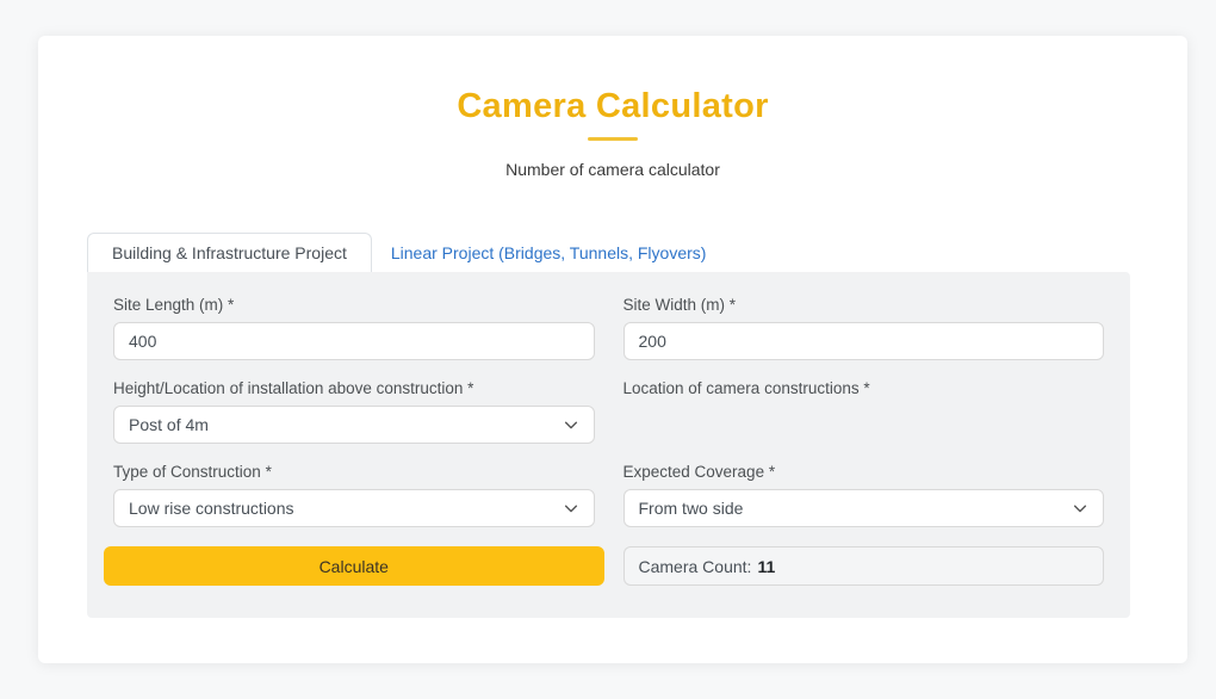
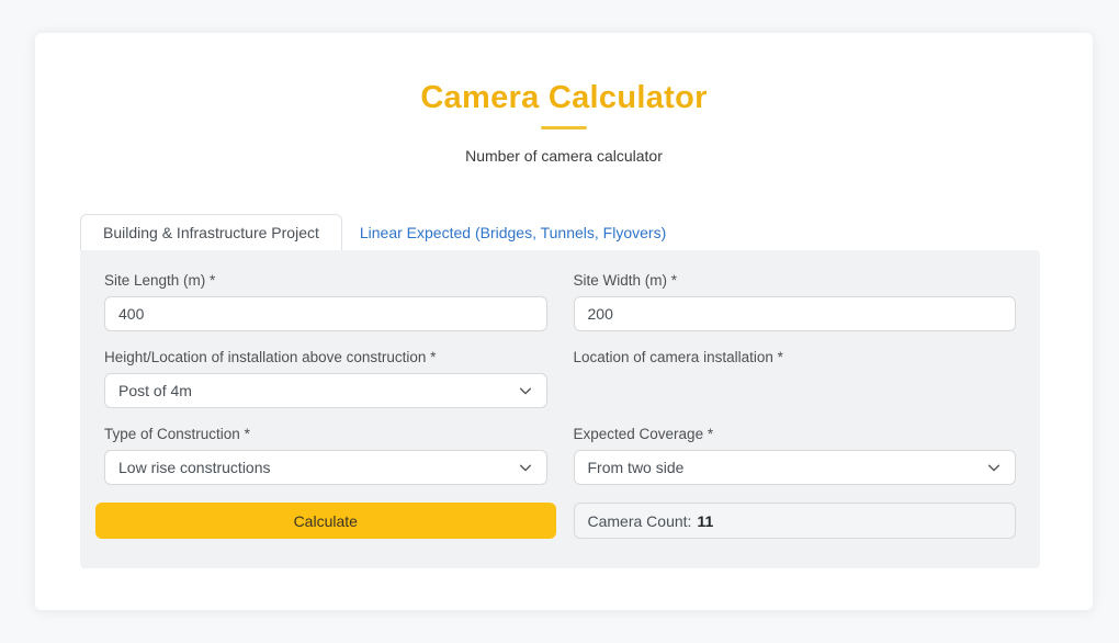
  Camera Calculator
  Number of camera calculator
  Building & Infrastructure Project
- Linear Project (Bridges, Tunnels, Flyovers)
+ Linear Expected (Bridges, Tunnels, Flyovers)
  Site Length (m) *
  400
  Site Width (m) *
  200
  Height/Location of installation above construction *
  Post of 4m
- Location of camera constructions *
+ Location of camera installation *
  Type of Construction *
  Low rise constructions
  Expected Coverage *
  From two side
  Calculate
  Camera Count:
  11
